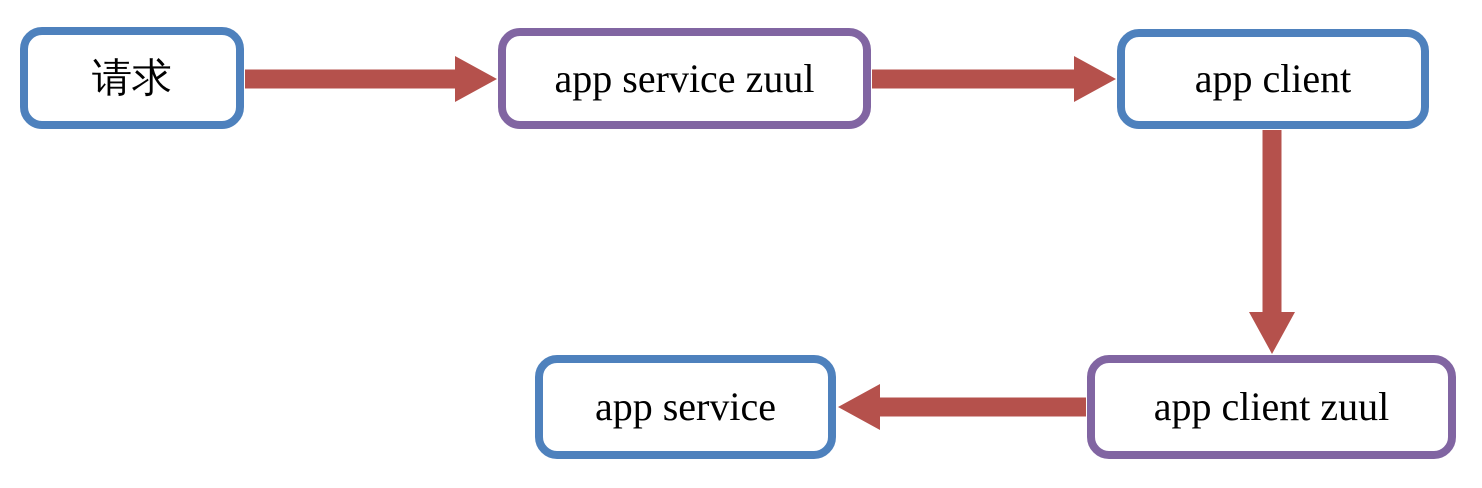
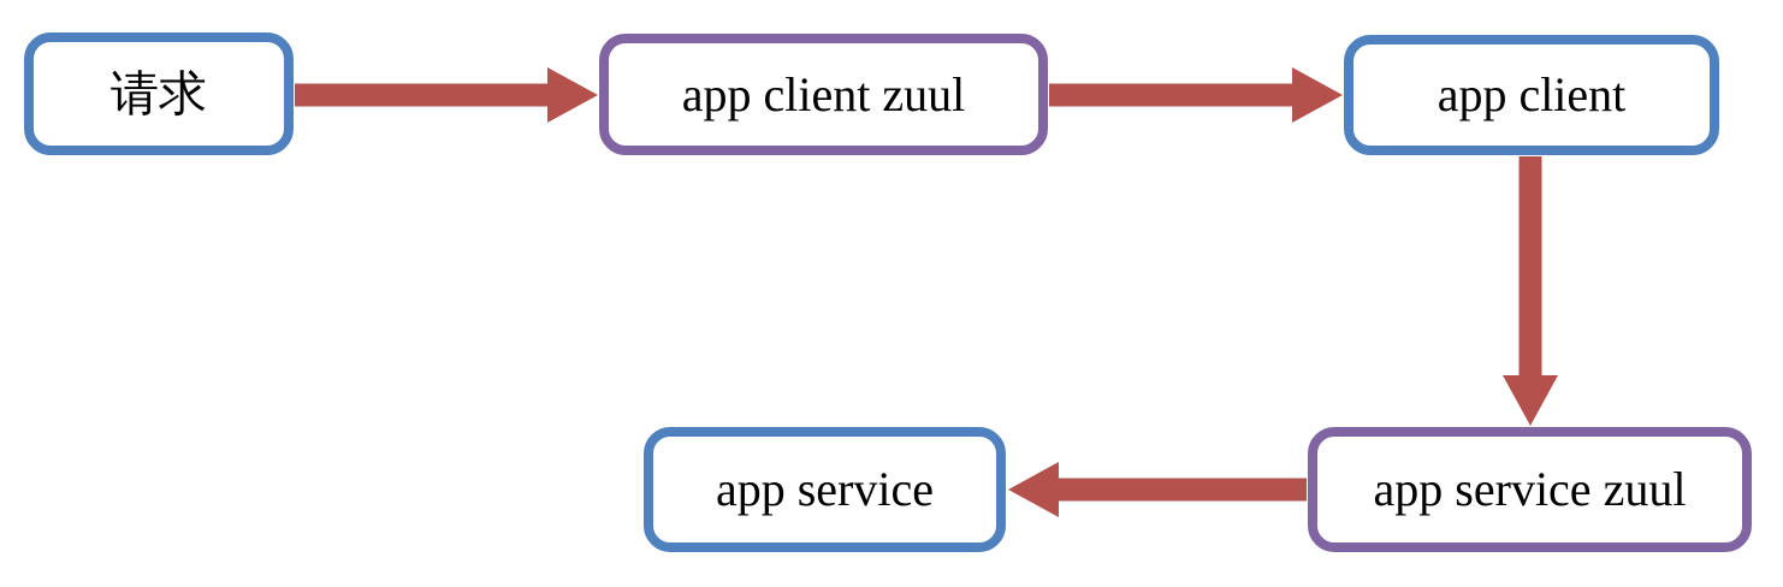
  请求
- app service zuul
+ app client zuul
  app client
  app service
- app client zuul
+ app service zuul
